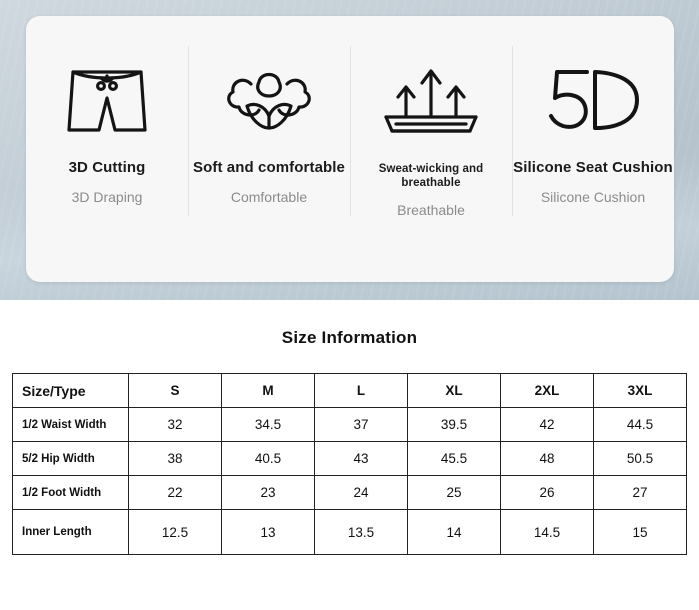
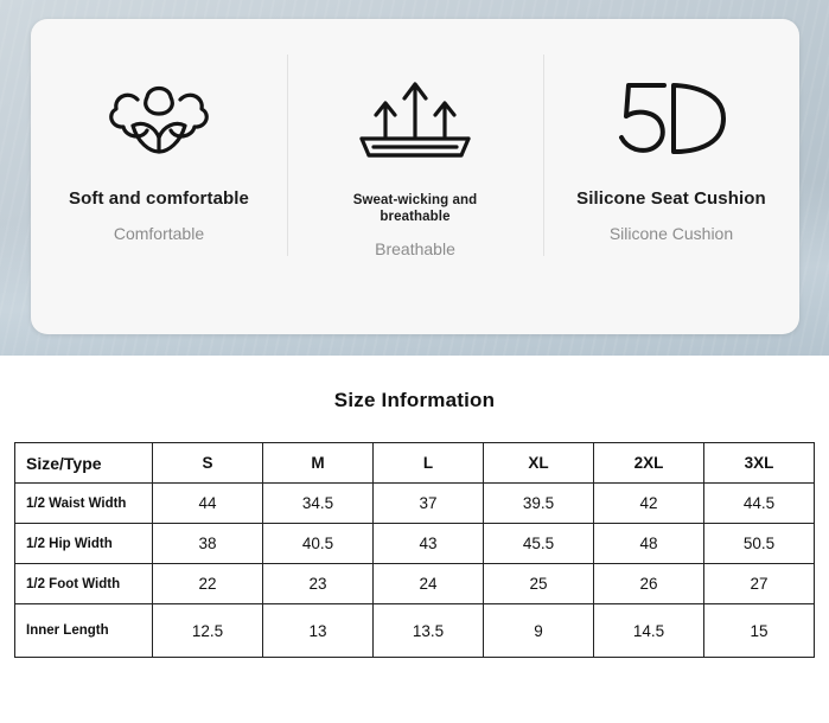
- 3D Cutting
- 3D Draping
  Soft and comfortable
  Comfortable
  Sweat-wicking and breathable
  Breathable
  Silicone Seat Cushion
  Silicone Cushion
  Size Information
  Size/Type	S	M	L	XL	2XL	3XL
- 1/2 Waist Width	32	34.5	37	39.5	42	44.5
+ 1/2 Waist Width	44	34.5	37	39.5	42	44.5
- 5/2 Hip Width	38	40.5	43	45.5	48	50.5
+ 1/2 Hip Width	38	40.5	43	45.5	48	50.5
  1/2 Foot Width	22	23	24	25	26	27
- Inner Length	12.5	13	13.5	14	14.5	15
+ Inner Length	12.5	13	13.5	9	14.5	15
